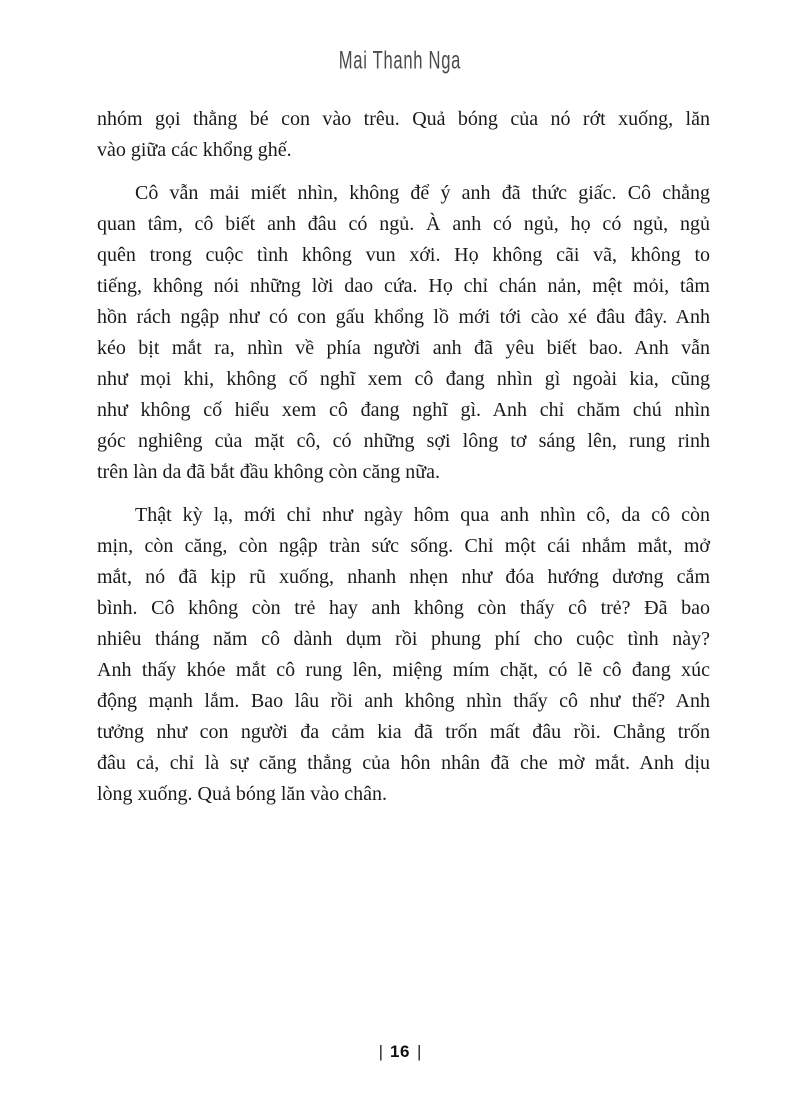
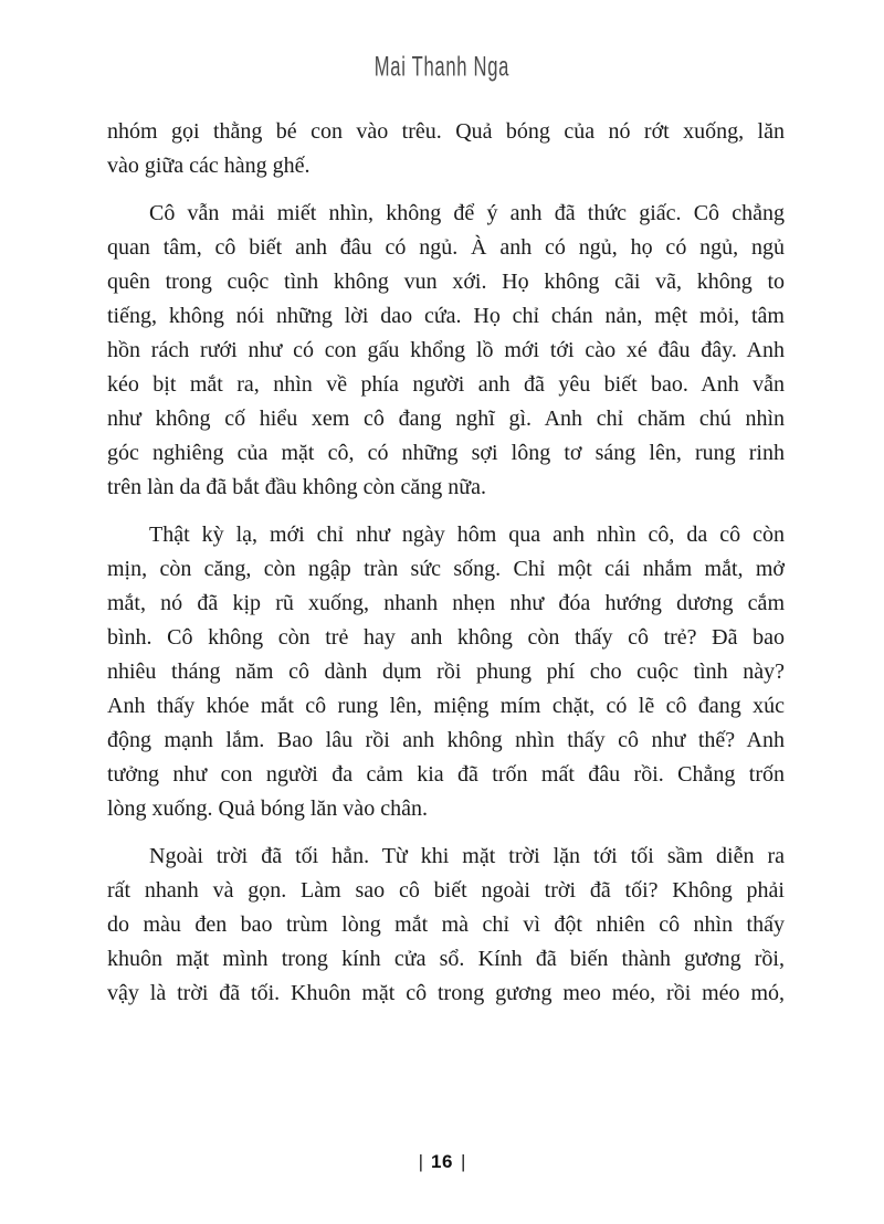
  Mai Thanh Nga
  nhóm gọi thằng bé con vào trêu. Quả bóng của nó rớt xuống, lăn
- vào giữa các khổng ghế.
+ vào giữa các hàng ghế.
  Cô vẫn mải miết nhìn, không để ý anh đã thức giấc. Cô chẳng
  quan tâm, cô biết anh đâu có ngủ. À anh có ngủ, họ có ngủ, ngủ
  quên trong cuộc tình không vun xới. Họ không cãi vã, không to
  tiếng, không nói những lời dao cứa. Họ chỉ chán nản, mệt mỏi, tâm
- hồn rách ngập như có con gấu khổng lồ mới tới cào xé đâu đây. Anh
+ hồn rách rưới như có con gấu khổng lồ mới tới cào xé đâu đây. Anh
  kéo bịt mắt ra, nhìn về phía người anh đã yêu biết bao. Anh vẫn
- như mọi khi, không cố nghĩ xem cô đang nhìn gì ngoài kia, cũng
  như không cố hiểu xem cô đang nghĩ gì. Anh chỉ chăm chú nhìn
  góc nghiêng của mặt cô, có những sợi lông tơ sáng lên, rung rinh
  trên làn da đã bắt đầu không còn căng nữa.
  Thật kỳ lạ, mới chỉ như ngày hôm qua anh nhìn cô, da cô còn
  mịn, còn căng, còn ngập tràn sức sống. Chỉ một cái nhắm mắt, mở
  mắt, nó đã kịp rũ xuống, nhanh nhẹn như đóa hướng dương cắm
  bình. Cô không còn trẻ hay anh không còn thấy cô trẻ? Đã bao
  nhiêu tháng năm cô dành dụm rồi phung phí cho cuộc tình này?
  Anh thấy khóe mắt cô rung lên, miệng mím chặt, có lẽ cô đang xúc
  động mạnh lắm. Bao lâu rồi anh không nhìn thấy cô như thế? Anh
  tưởng như con người đa cảm kia đã trốn mất đâu rồi. Chẳng trốn
- đâu cả, chỉ là sự căng thẳng của hôn nhân đã che mờ mắt. Anh dịu
  lòng xuống. Quả bóng lăn vào chân.
+ Ngoài trời đã tối hẳn. Từ khi mặt trời lặn tới tối sầm diễn ra
+ rất nhanh và gọn. Làm sao cô biết ngoài trời đã tối? Không phải
+ do màu đen bao trùm lòng mắt mà chỉ vì đột nhiên cô nhìn thấy
+ khuôn mặt mình trong kính cửa sổ. Kính đã biến thành gương rồi,
+ vậy là trời đã tối. Khuôn mặt cô trong gương meo méo, rồi méo mó,
  | 16 |
